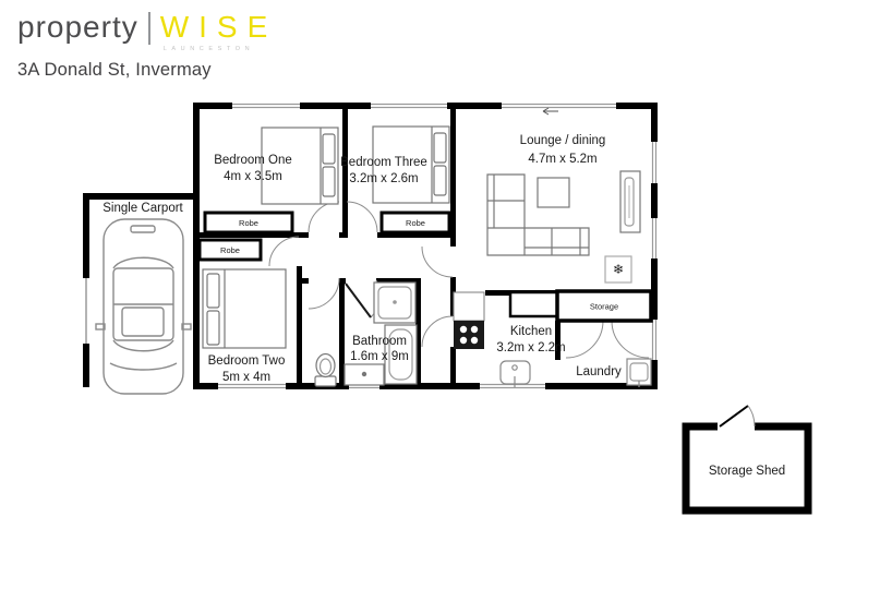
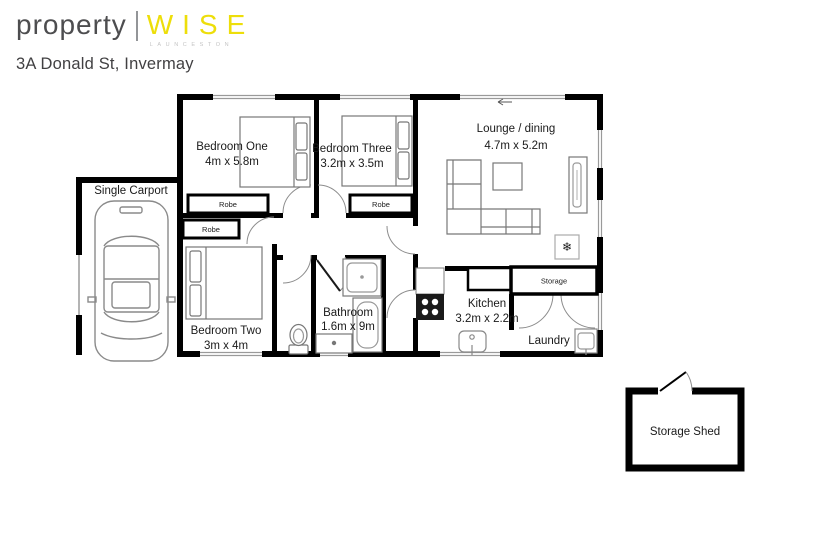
  Single Carport
  Robe
  Robe
  Robe
  ❄
  Storage
  Bedroom One
- 4m x 3.5m
+ 4m x 5.8m
  Bedroom Three
- 3.2m x 2.6m
+ 3.2m x 3.5m
  Lounge / dining
  4.7m x 5.2m
  Bedroom Two
- 5m x 4m
+ 3m x 4m
  Bathroom
  1.6m x 9m
  Kitchen
  3.2m x 2.2m
  Laundry
  Storage Shed
  property
  WISE
  3A Donald St, Invermay
